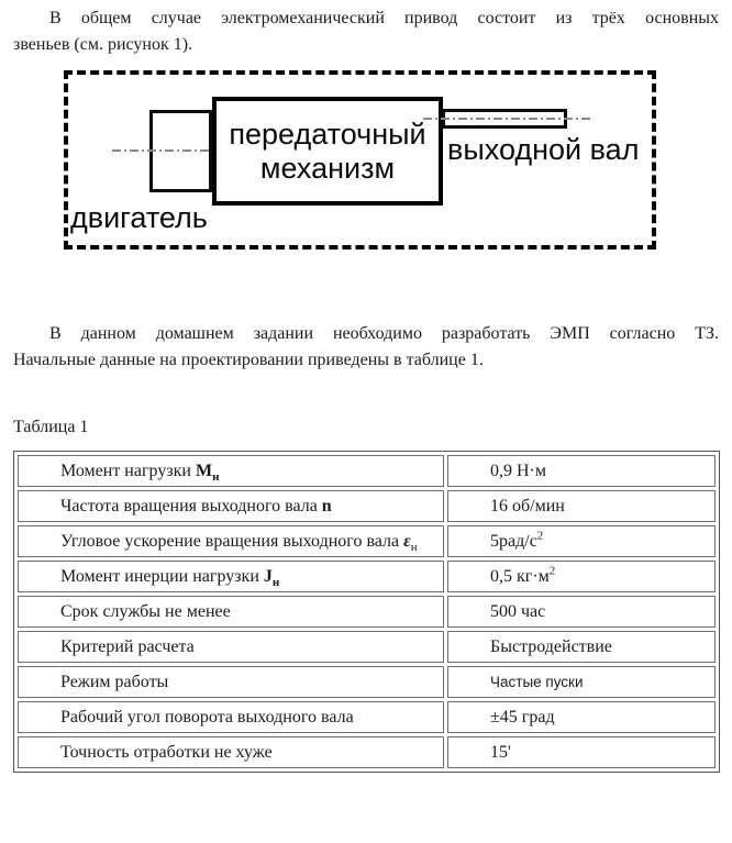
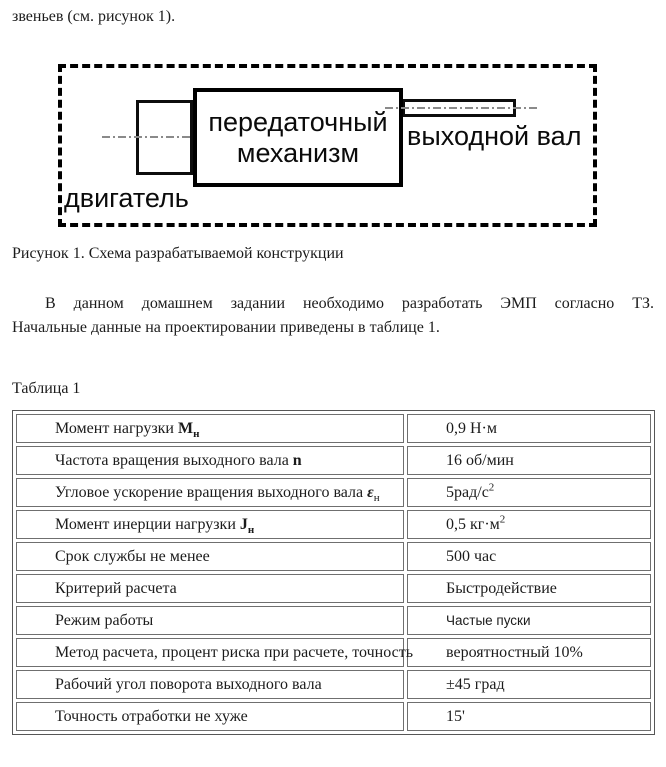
- В общем случае электромеханический привод состоит из трёх основных
  звеньев (см. рисунок 1).
  передаточный
  механизм
  двигатель
  выходной вал
+ Рисунок 1. Схема разрабатываемой конструкции
  В данном домашнем задании необходимо разработать ЭМП согласно ТЗ.
  Начальные данные на проектировании приведены в таблице 1.
  Таблица 1
  Момент нагрузки Мн	0,9 Н·м
  Частота вращения выходного вала n	16 об/мин
  Угловое ускорение вращения выходного вала εн	5рад/с2
  Момент инерции нагрузки Jн	0,5 кг·м2
  Срок службы не менее	500 час
  Критерий расчета	Быстродействие
  Режим работы	Частые пуски
+ Метод расчета, процент риска при расчете, точность	вероятностный 10%
  Рабочий угол поворота выходного вала	±45 град
  Точность отработки не хуже	15'
